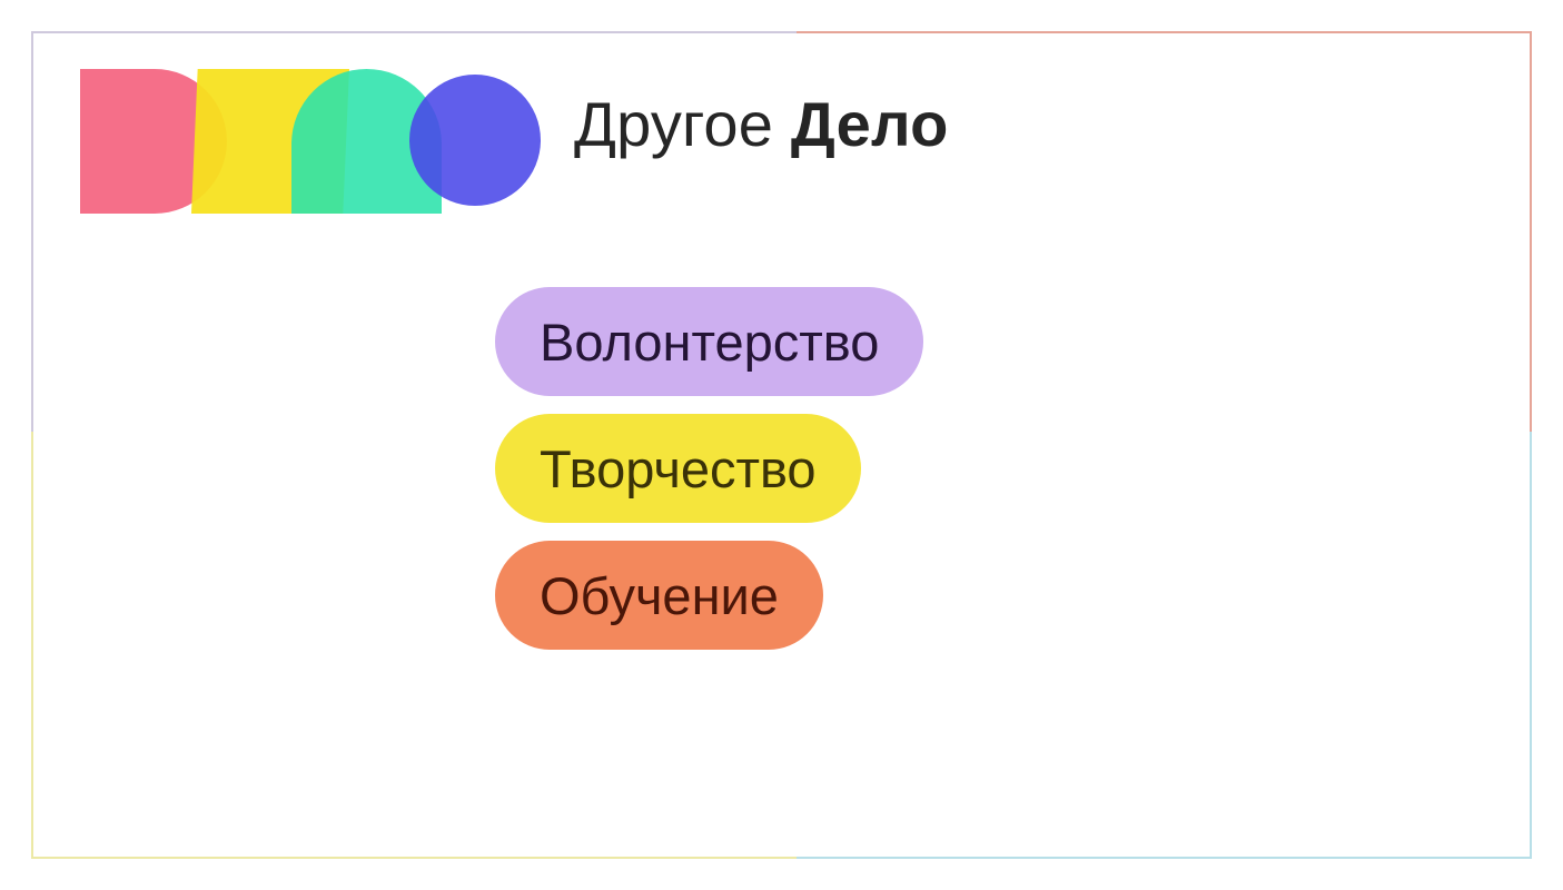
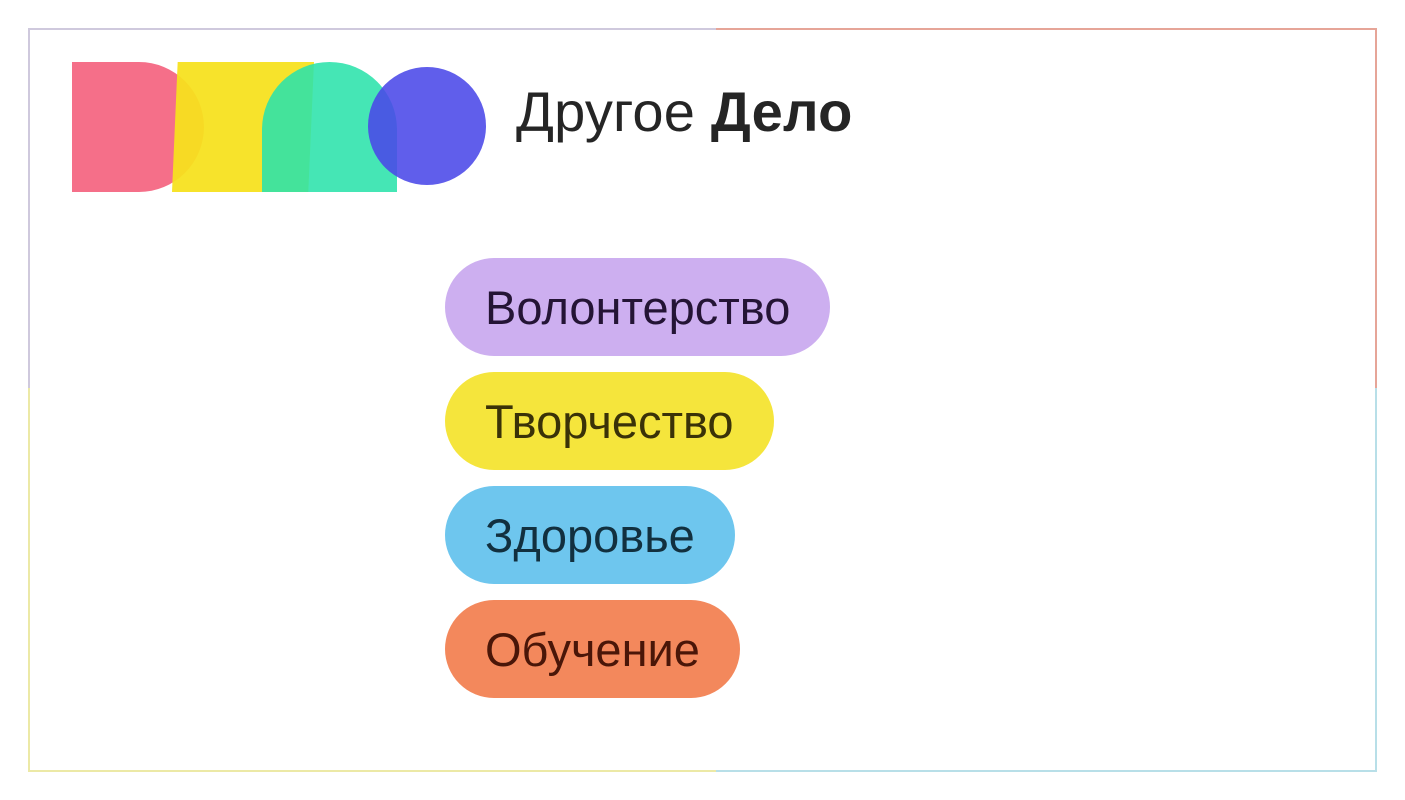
  Другое Дело
  Волонтерство
  Творчество
+ Здоровье
  Обучение
